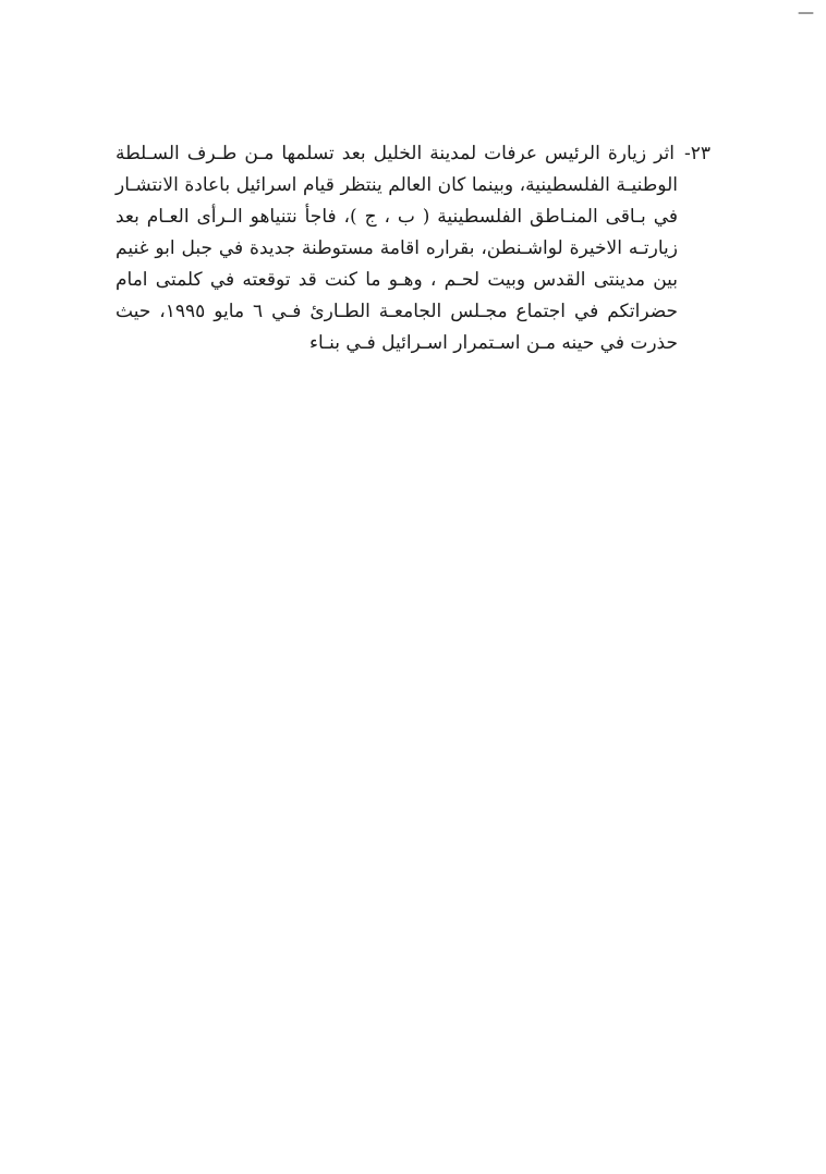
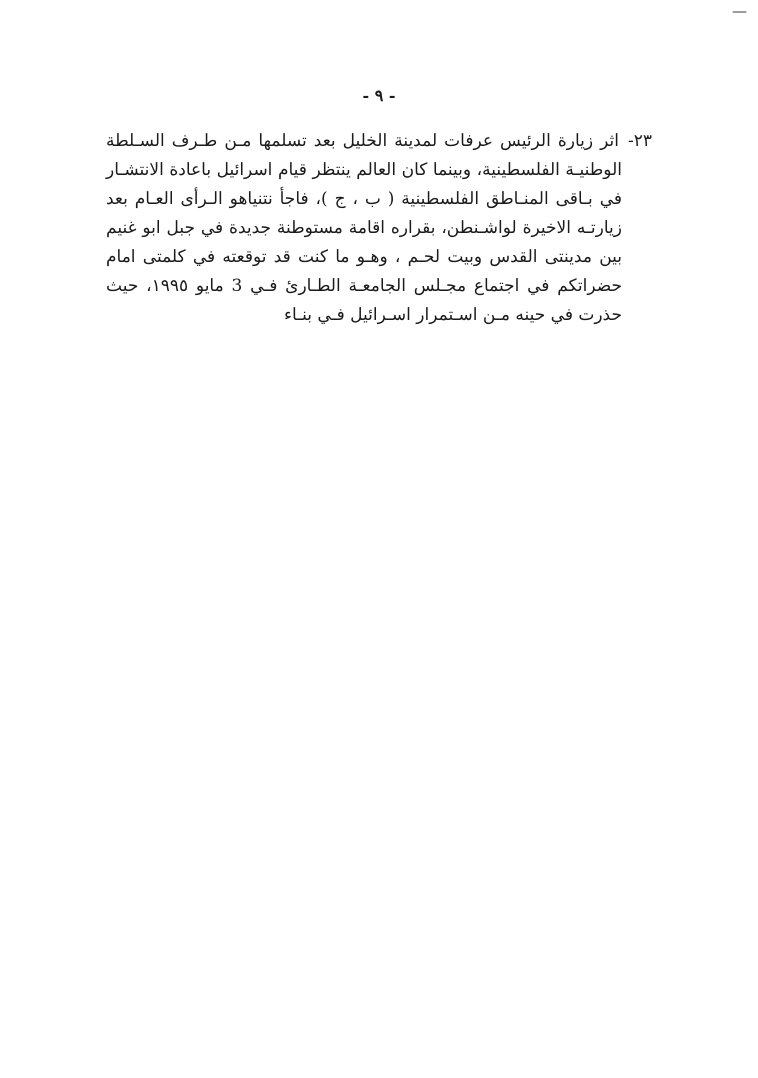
  —
+ - ٩ -
- ٢٣-اثر زيارة الرئيس عرفات لمدينة الخليل بعد تسلمها مـن طـرف السـلطة الوطنيـة الفلسطينية، وبينما كان العالم ينتظر قيام اسرائيل باعادة الانتشـار في بـاقى المنـاطق الفلسطينية ( ب ، ج )، فاجأ نتنياهو الـرأى العـام بعد زيارتـه الاخيرة لواشـنطن، بقراره اقامة مستوطنة جديدة في جبل ابو غنيم بين مدينتى القدس وبيت لحـم ، وهـو ما كنت قد توقعته في كلمتى امام حضراتكم في اجتماع مجـلس الجامعـة الطـارئ فـي ٦ مايو ١٩٩٥، حيث حذرت في حينه مـن اسـتمرار اسـرائيل فـي بنـاء
+ ٢٣-اثر زيارة الرئيس عرفات لمدينة الخليل بعد تسلمها مـن طـرف السـلطة الوطنيـة الفلسطينية، وبينما كان العالم ينتظر قيام اسرائيل باعادة الانتشـار في بـاقى المنـاطق الفلسطينية ( ب ، ج )، فاجأ نتنياهو الـرأى العـام بعد زيارتـه الاخيرة لواشـنطن، بقراره اقامة مستوطنة جديدة في جبل ابو غنيم بين مدينتى القدس وبيت لحـم ، وهـو ما كنت قد توقعته في كلمتى امام حضراتكم في اجتماع مجـلس الجامعـة الطـارئ فـي 3 مايو ١٩٩٥، حيث حذرت في حينه مـن اسـتمرار اسـرائيل فـي بنـاء
